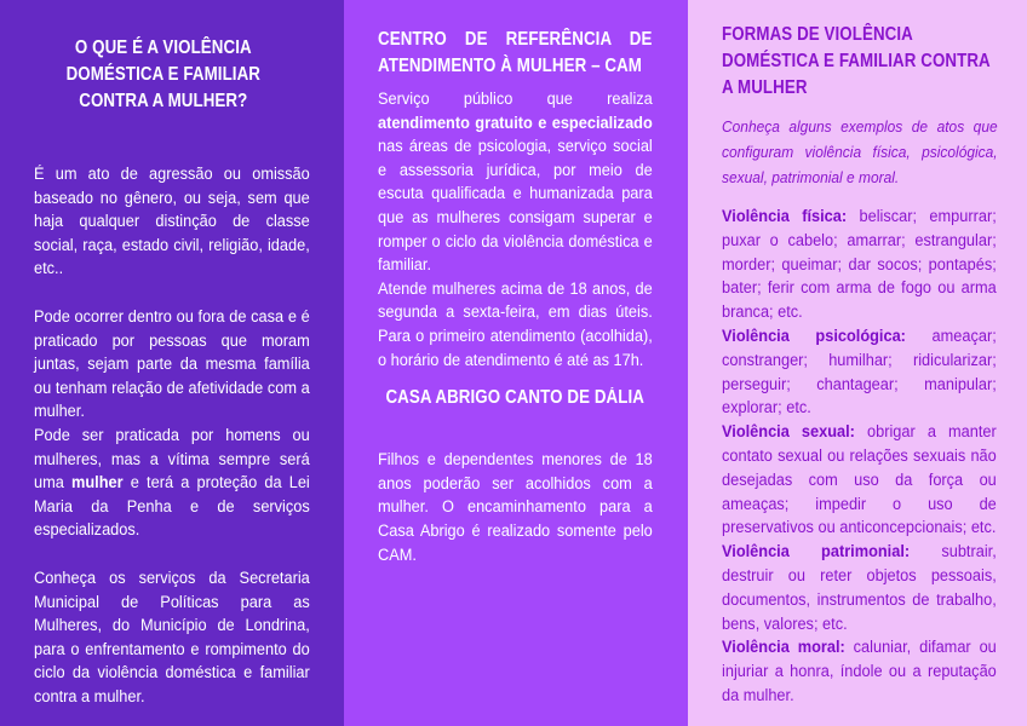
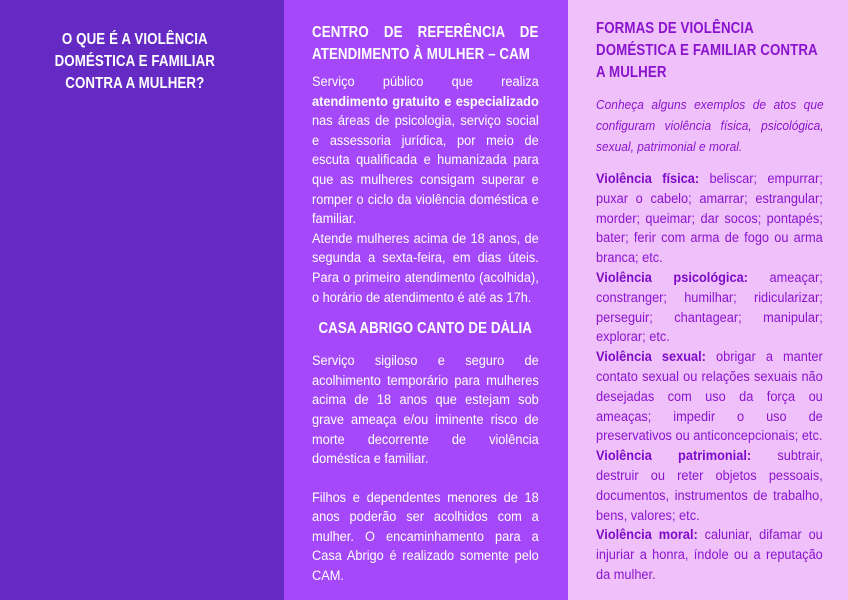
  O QUE É A VIOLÊNCIA DOMÉSTICA E FAMILIAR CONTRA A MULHER?
- É um ato de agressão ou omissão baseado no gênero, ou seja, sem que haja qualquer distinção de classe social, raça, estado civil, religião, idade, etc..
- Pode ocorrer dentro ou fora de casa e é praticado por pessoas que moram juntas, sejam parte da mesma família ou tenham relação de afetividade com a mulher.
- Pode ser praticada por homens ou mulheres, mas a vítima sempre será uma mulher e terá a proteção da Lei Maria da Penha e de serviços especializados.
- Conheça os serviços da Secretaria Municipal de Políticas para as Mulheres, do Município de Londrina, para o enfrentamento e rompimento do ciclo da violência doméstica e familiar contra a mulher.
  CENTRO DE REFERÊNCIA DE ATENDIMENTO À MULHER – CAM
  Serviço público que realiza atendimento gratuito e especializado nas áreas de psicologia, serviço social e assessoria jurídica, por meio de escuta qualificada e humanizada para que as mulheres consigam superar e romper o ciclo da violência doméstica e familiar.
  Atende mulheres acima de 18 anos, de segunda a sexta-feira, em dias úteis. Para o primeiro atendimento (acolhida), o horário de atendimento é até as 17h.
  CASA ABRIGO CANTO DE DÁLIA
+ Serviço sigiloso e seguro de acolhimento temporário para mulheres acima de 18 anos que estejam sob grave ameaça e/ou iminente risco de morte decorrente de violência doméstica e familiar.
  Filhos e dependentes menores de 18 anos poderão ser acolhidos com a mulher. O encaminhamento para a Casa Abrigo é realizado somente pelo CAM.
  FORMAS DE VIOLÊNCIA DOMÉSTICA E FAMILIAR CONTRA A MULHER
  Conheça alguns exemplos de atos que configuram violência física, psicológica, sexual, patrimonial e moral.
  Violência física: beliscar; empurrar; puxar o cabelo; amarrar; estrangular; morder; queimar; dar socos; pontapés; bater; ferir com arma de fogo ou arma branca; etc.
  Violência psicológica: ameaçar; constranger; humilhar; ridicularizar; perseguir; chantagear; manipular; explorar; etc.
  Violência sexual: obrigar a manter contato sexual ou relações sexuais não desejadas com uso da força ou ameaças; impedir o uso de preservativos ou anticoncepcionais; etc.
  Violência patrimonial: subtrair, destruir ou reter objetos pessoais, documentos, instrumentos de trabalho, bens, valores; etc.
  Violência moral: caluniar, difamar ou injuriar a honra, índole ou a reputação da mulher.
